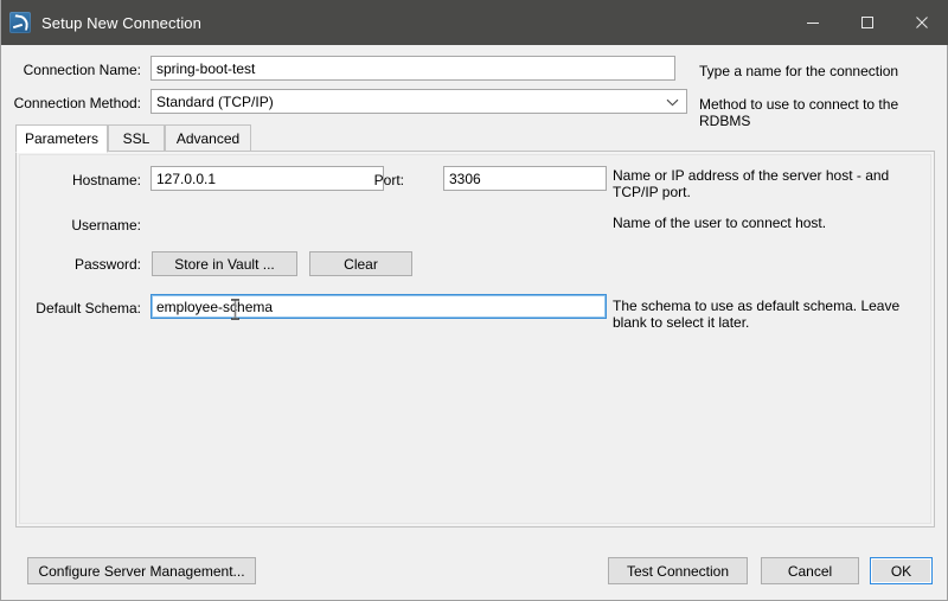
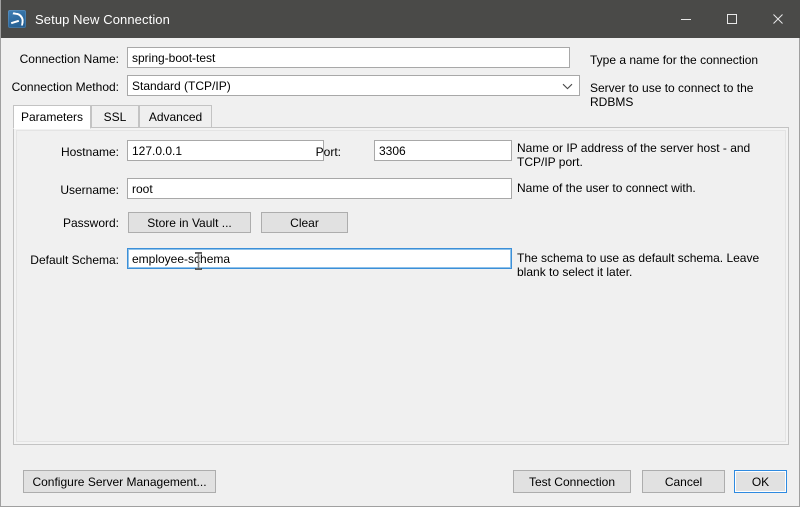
  Setup New Connection
  Connection Name:
  spring-boot-test
  Type a name for the connection
  Connection Method:
  Standard (TCP/IP)
- Method to use to connect to the RDBMS
+ Server to use to connect to the RDBMS
  Parameters
  SSL
  Advanced
  Hostname:
  127.0.0.1
  Port:
  3306
  Name or IP address of the server host - and
  TCP/IP port.
  Username:
+ root
- Name of the user to connect host.
+ Name of the user to connect with.
  Password:
  Store in Vault ...
  Clear
  Default Schema:
  employee-schema
  The schema to use as default schema. Leave
  blank to select it later.
  Configure Server Management...
  Test Connection
  Cancel
  OK
